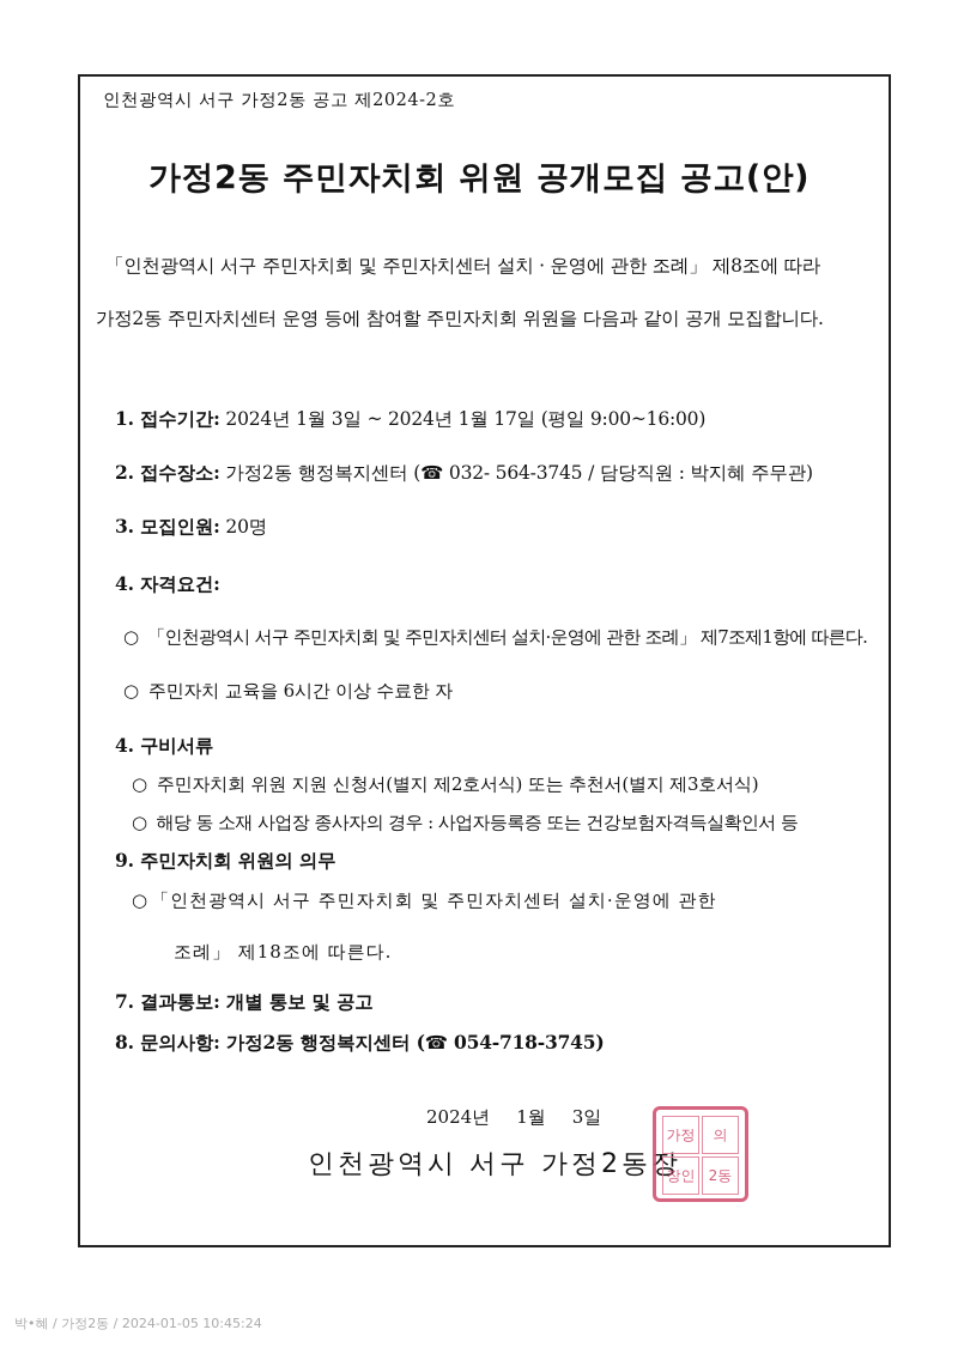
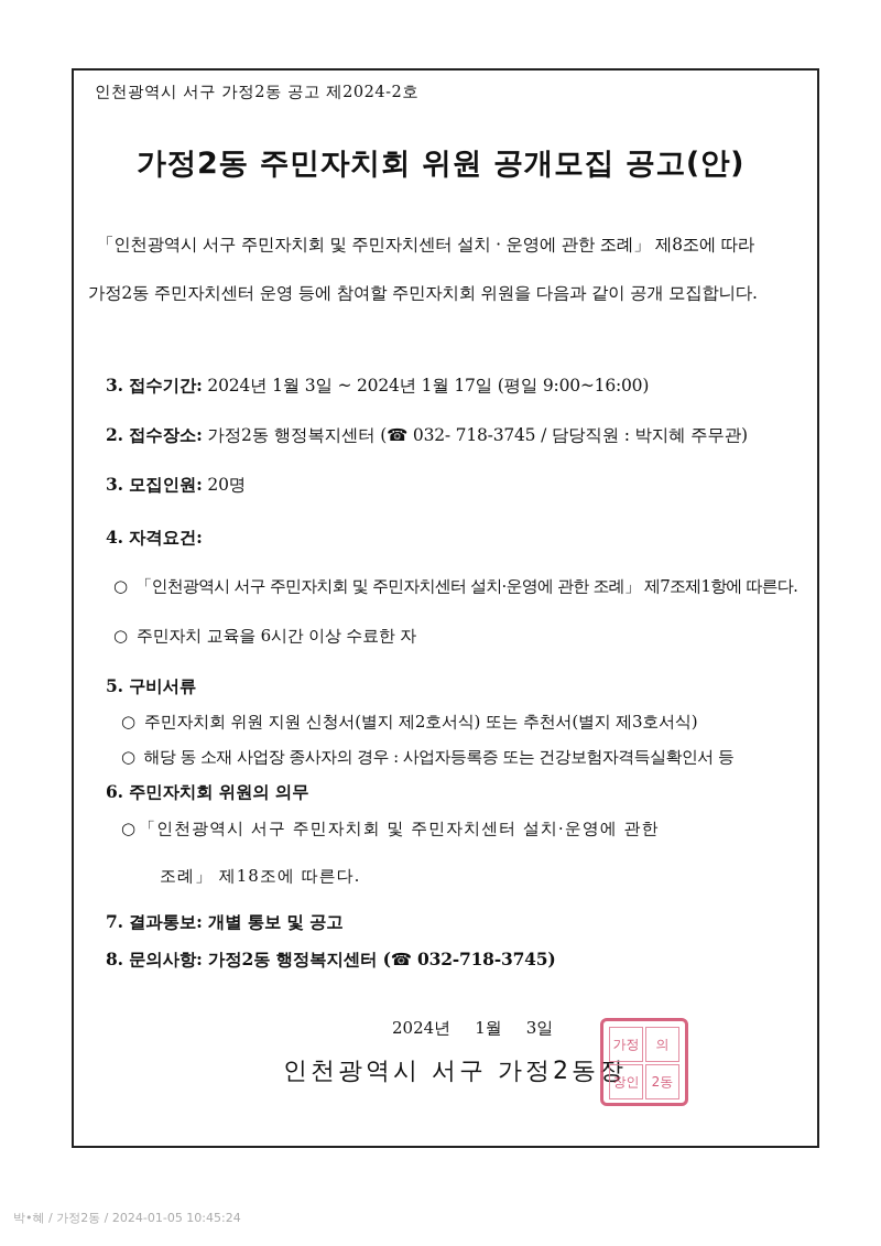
  인천광역시 서구 가정2동 공고 제2024-2호
  가정2동 주민자치회 위원 공개모집 공고(안)
  「인천광역시 서구 주민자치회 및 주민자치센터 설치 · 운영에 관한 조례」 제8조에 따라
  가정2동 주민자치센터 운영 등에 참여할 주민자치회 위원을 다음과 같이 공개 모집합니다.
- 1. 접수기간: 2024년 1월 3일 ~ 2024년 1월 17일 (평일 9:00~16:00)
+ 3. 접수기간: 2024년 1월 3일 ~ 2024년 1월 17일 (평일 9:00~16:00)
- 2. 접수장소: 가정2동 행정복지센터 (☎ 032- 564-3745 / 담당직원 : 박지혜 주무관)
+ 2. 접수장소: 가정2동 행정복지센터 (☎ 032- 718-3745 / 담당직원 : 박지혜 주무관)
  3. 모집인원: 20명
  4. 자격요건:
  ○ 「인천광역시 서구 주민자치회 및 주민자치센터 설치·운영에 관한 조례」 제7조제1항에 따른다.
  ○ 주민자치 교육을 6시간 이상 수료한 자
- 4. 구비서류
+ 5. 구비서류
  ○ 주민자치회 위원 지원 신청서(별지 제2호서식) 또는 추천서(별지 제3호서식)
  ○ 해당 동 소재 사업장 종사자의 경우 : 사업자등록증 또는 건강보험자격득실확인서 등
- 9. 주민자치회 위원의 의무
+ 6. 주민자치회 위원의 의무
  ○「인천광역시 서구 주민자치회 및 주민자치센터 설치·운영에 관한
  조례」 제18조에 따른다.
  7. 결과통보: 개별 통보 및 공고
- 8. 문의사항: 가정2동 행정복지센터 (☎ 054-718-3745)
+ 8. 문의사항: 가정2동 행정복지센터 (☎ 032-718-3745)
  2024년 1월 3일
  인천광역시 서구 가정2동장
  가정
  의
  장인
  2동
  박•혜 / 가정2동 / 2024-01-05 10:45:24
